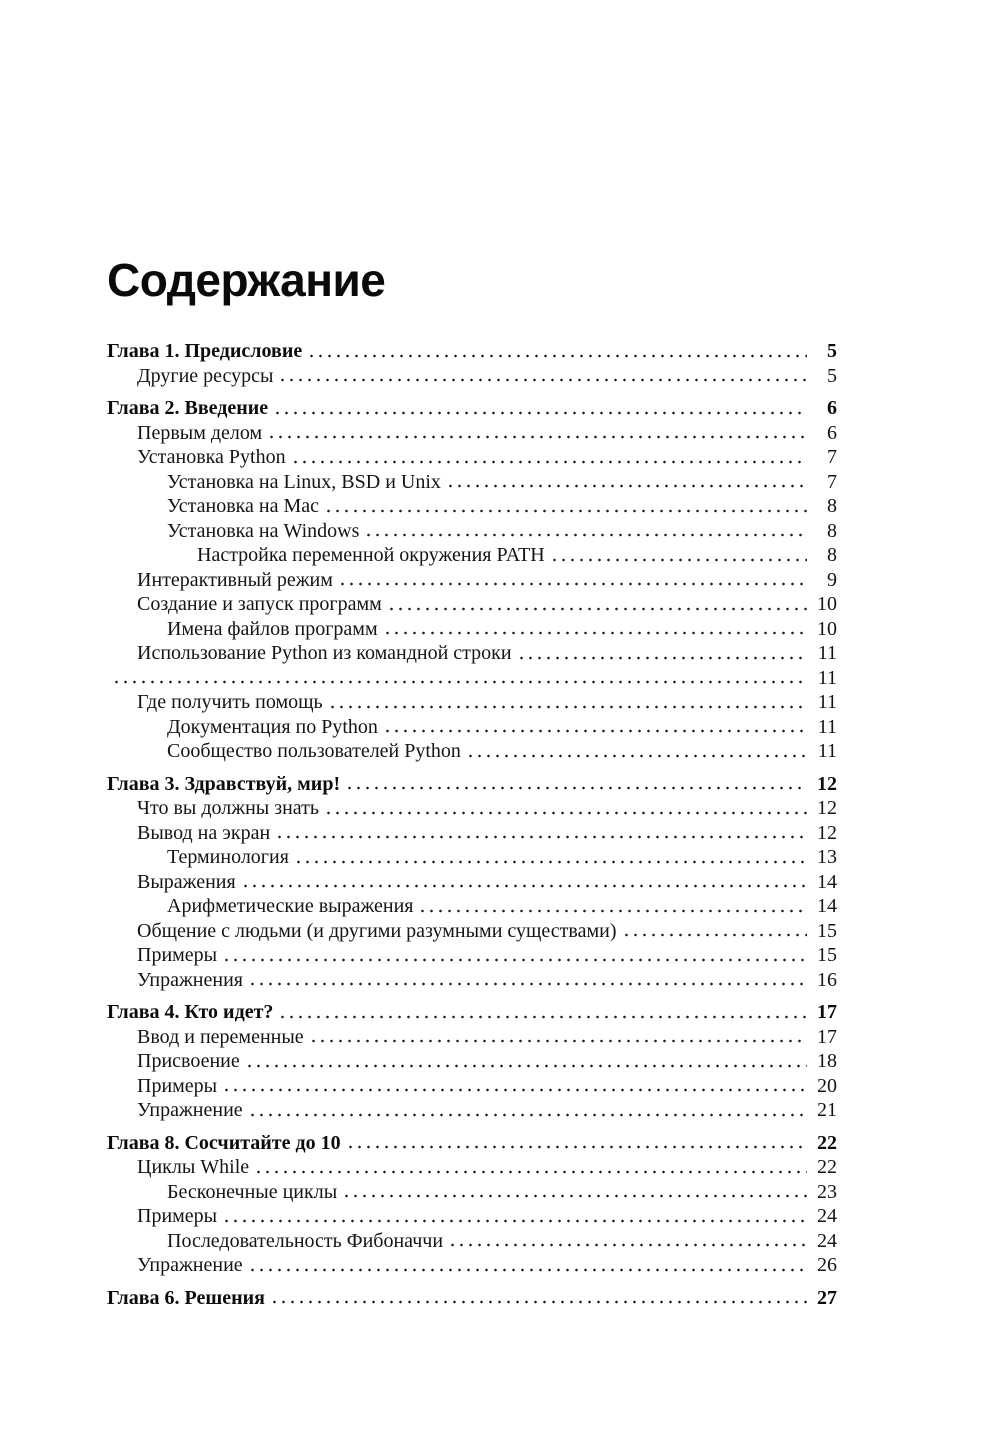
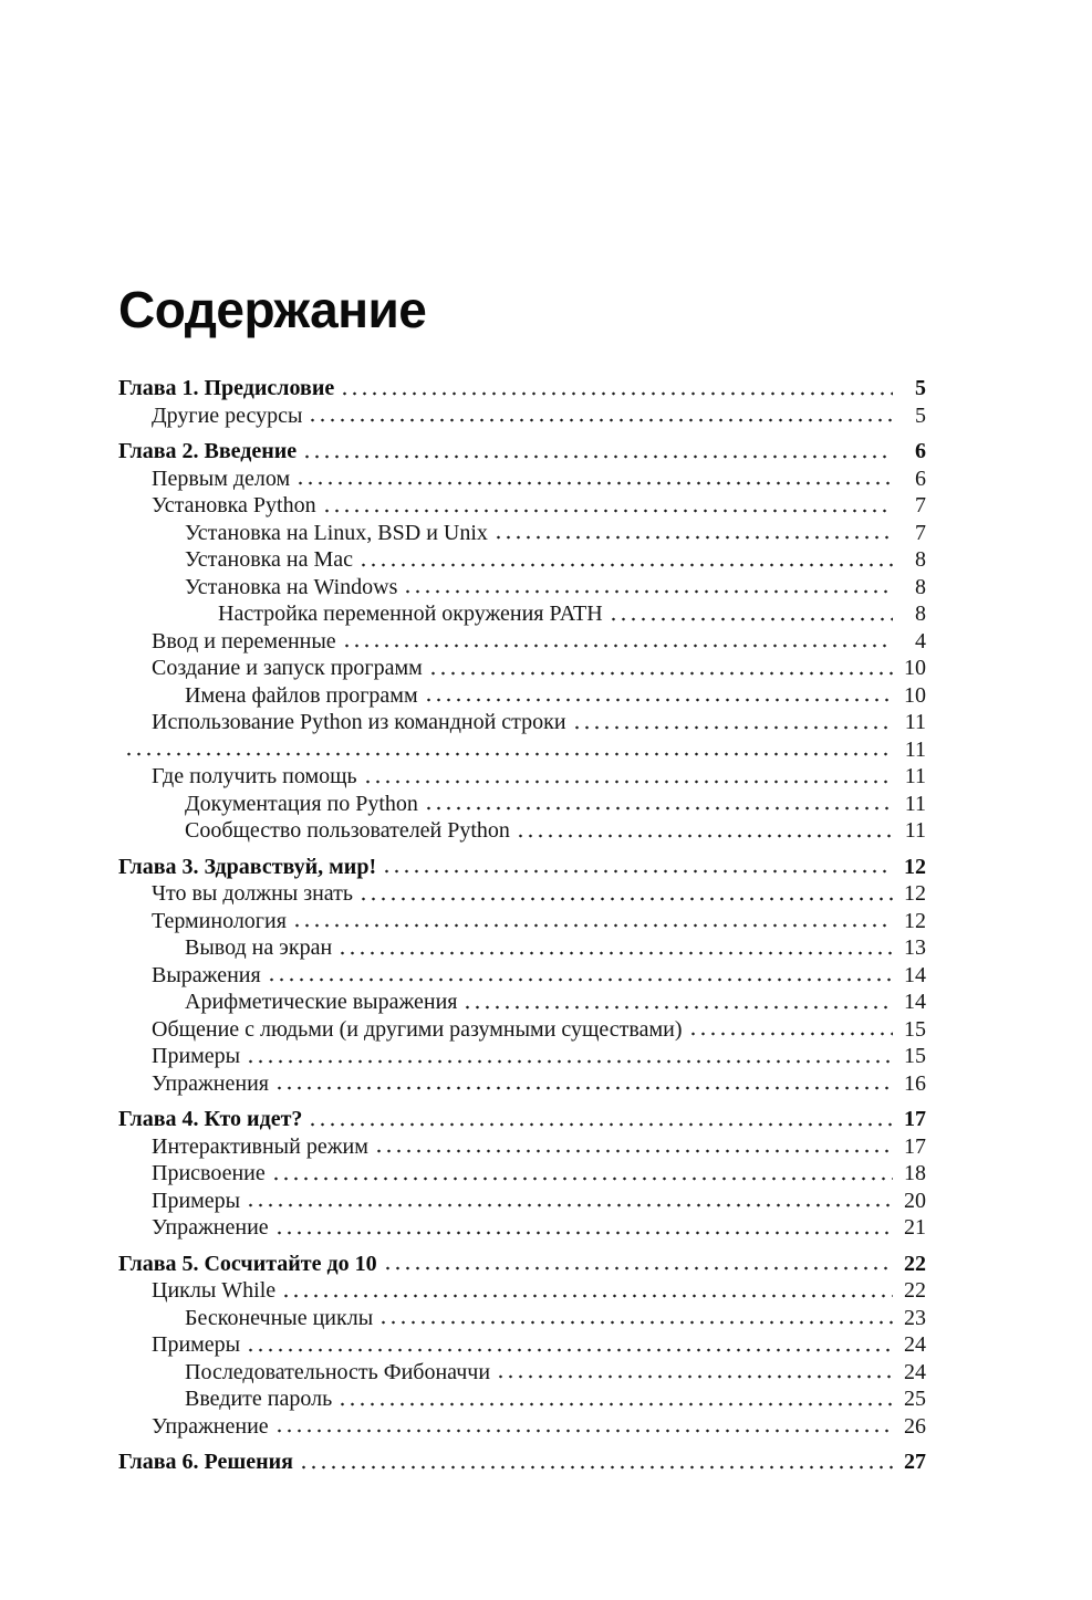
  Содержание
  Глава 1. Предисловие
  5
  Другие ресурсы
  5
  Глава 2. Введение
  6
  Первым делом
  6
  Установка Python
  7
  Установка на Linux, BSD и Unix
  7
  Установка на Mac
  8
  Установка на Windows
  8
  Настройка переменной окружения PATH
  8
- Интерактивный режим
+ Ввод и переменные
- 9
+ 4
  Создание и запуск программ
  10
  Имена файлов программ
  10
  Использование Python из командной строки
  11
  11
  Где получить помощь
  11
  Документация по Python
  11
  Сообщество пользователей Python
  11
  Глава 3. Здравствуй, мир!
  12
  Что вы должны знать
  12
- Вывод на экран
+ Терминология
  12
- Терминология
+ Вывод на экран
  13
  Выражения
  14
  Арифметические выражения
  14
  Общение с людьми (и другими разумными существами)
  15
  Примеры
  15
  Упражнения
  16
  Глава 4. Кто идет?
  17
- Ввод и переменные
+ Интерактивный режим
  17
  Присвоение
  18
  Примеры
  20
  Упражнение
  21
- Глава 8. Сосчитайте до 10
+ Глава 5. Сосчитайте до 10
  22
  Циклы While
  22
  Бесконечные циклы
  23
  Примеры
  24
  Последовательность Фибоначчи
  24
+ Введите пароль
+ 25
  Упражнение
  26
  Глава 6. Решения
  27
